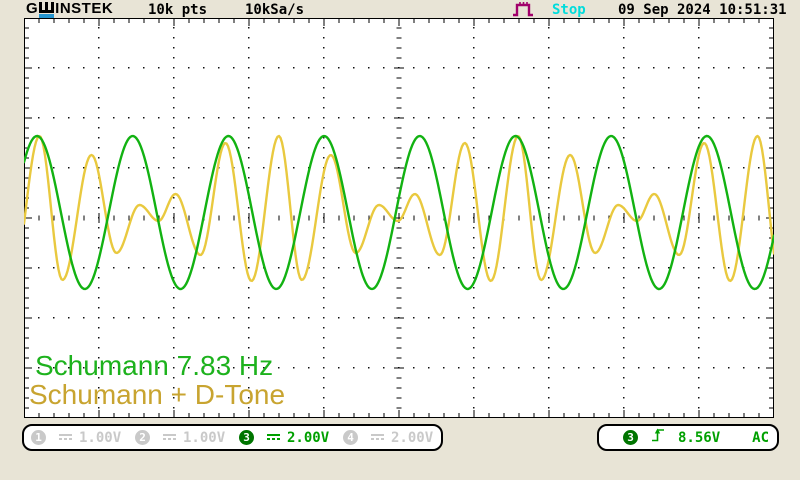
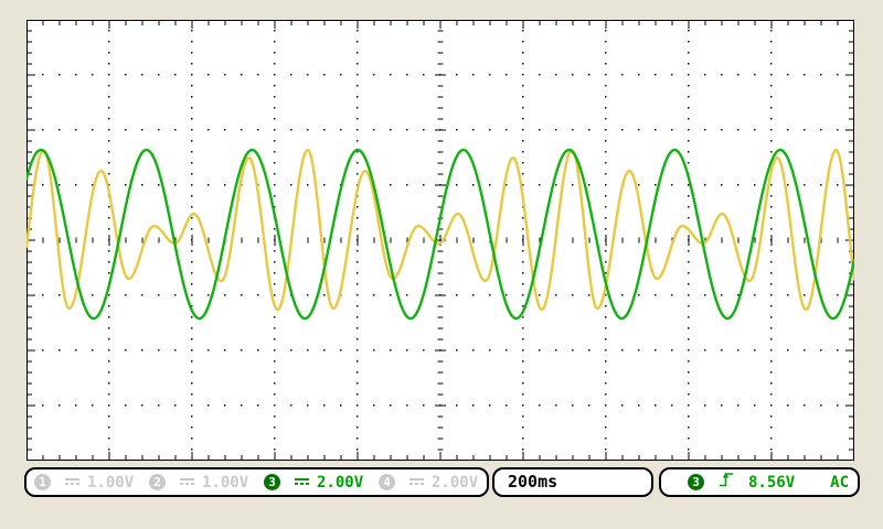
- G
- INSTEK
- 10k pts
- 10kSa/s
- Stop
- 09 Sep 2024 10:51:31
- Schumann 7.83 Hz
- Schumann + D-Tone
  1
  1.00V
  2
  1.00V
  3
  2.00V
  4
  2.00V
+ 200ms
  3
  8.56V
  AC
